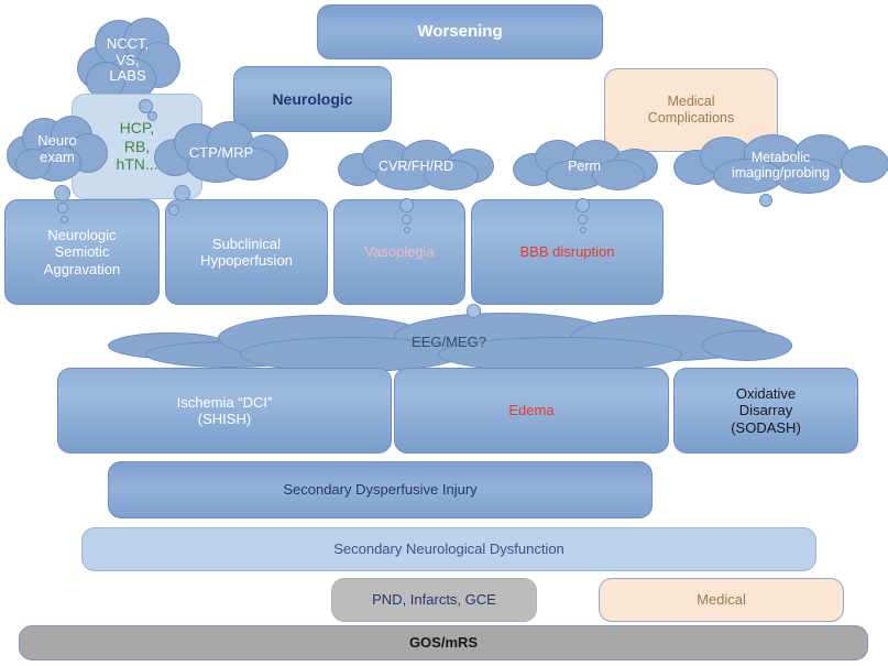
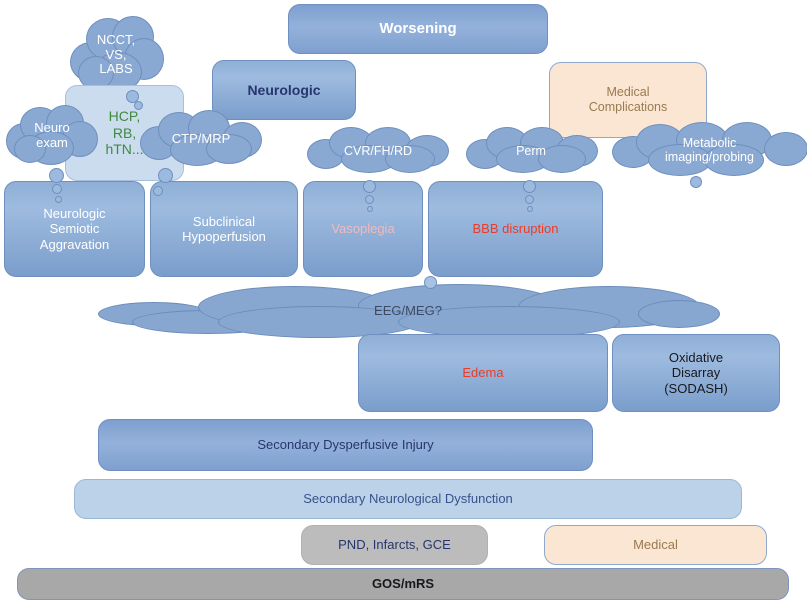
  Worsening
  Neurologic
  Medical
  Complications
  NCCT,
  VS,
  LABS
  HCP,
  RB,
  hTN..
  Neuro
  exam
  CTP/MRP
  CVR/FH/RD
  Perm
  Metabolic
  imaging/probing
  Neurologic
  Semiotic
  Aggravation
  Subclinical
  Hypoperfusion
  Vasoplegia
  BBB disruption
  EEG/MEG?
- Ischemia “DCI”
- (SHISH)
  Edema
  Oxidative
  Disarray
  (SODASH)
  Secondary Dysperfusive Injury
  Secondary Neurological Dysfunction
  PND, Infarcts, GCE
  Medical
  GOS/mRS
